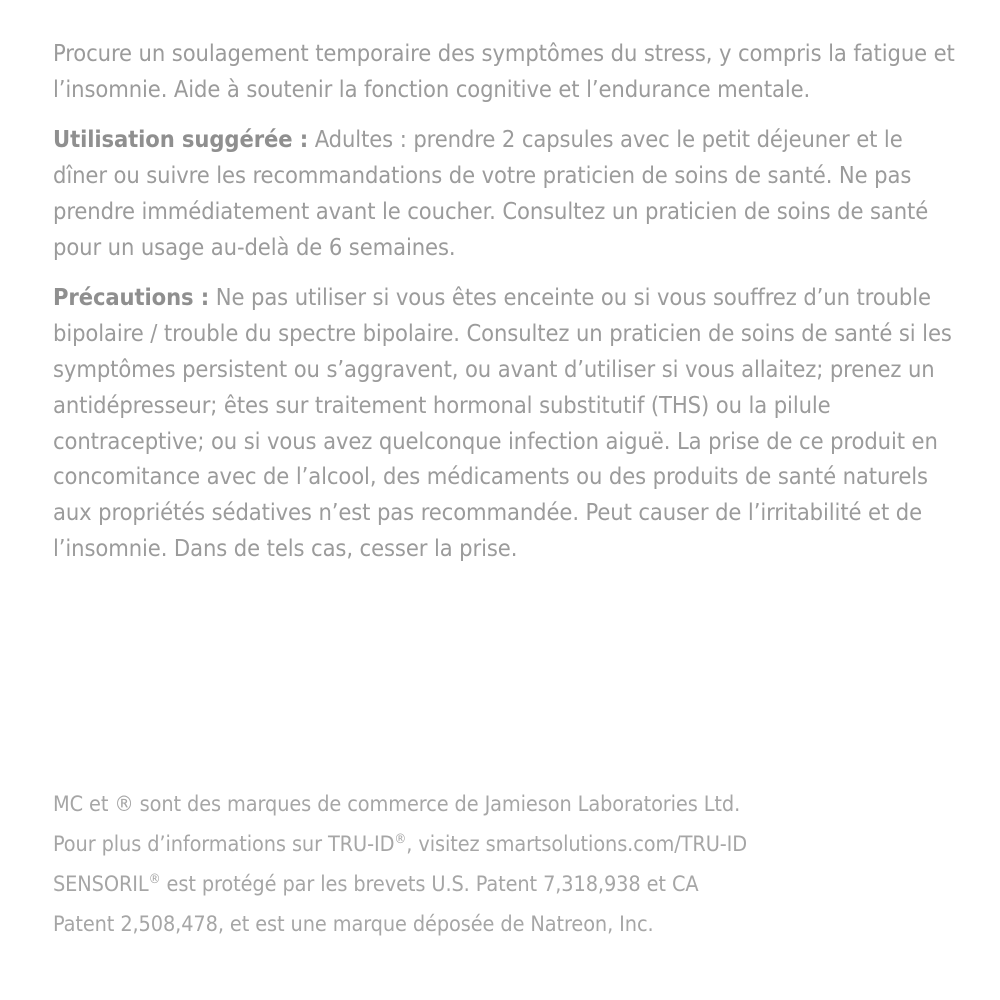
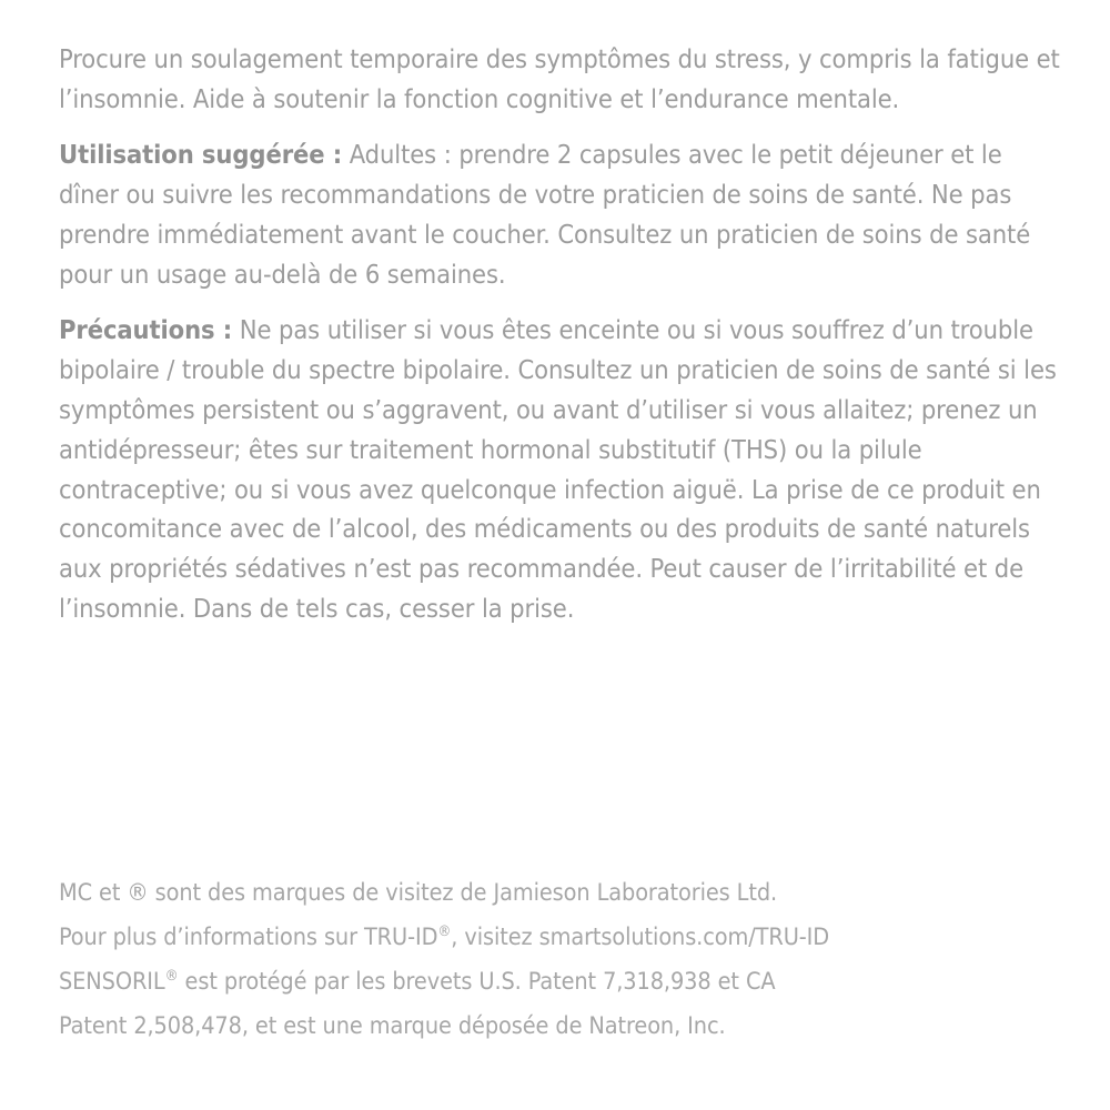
  Procure un soulagement temporaire des symptômes du stress, y compris la fatigue et l’insomnie. Aide à soutenir la fonction cognitive et l’endurance mentale.
  Utilisation suggérée : Adultes : prendre 2 capsules avec le petit déjeuner et le dîner ou suivre les recommandations de votre praticien de soins de santé. Ne pas prendre immédiatement avant le coucher. Consultez un praticien de soins de santé pour un usage au-delà de 6 semaines.
  Précautions : Ne pas utiliser si vous êtes enceinte ou si vous souffrez d’un trouble bipolaire / trouble du spectre bipolaire. Consultez un praticien de soins de santé si les symptômes persistent ou s’aggravent, ou avant d’utiliser si vous allaitez; prenez un antidépresseur; êtes sur traitement hormonal substitutif (THS) ou la pilule contraceptive; ou si vous avez quelconque infection aiguë. La prise de ce produit en concomitance avec de l’alcool, des médicaments ou des produits de santé naturels aux propriétés sédatives n’est pas recommandée. Peut causer de l’irritabilité et de l’insomnie. Dans de tels cas, cesser la prise.
- MC et ® sont des marques de commerce de Jamieson Laboratories Ltd.
+ MC et ® sont des marques de visitez de Jamieson Laboratories Ltd.
  Pour plus d’informations sur TRU-ID®, visitez smartsolutions.com/TRU-ID
  SENSORIL® est protégé par les brevets U.S. Patent 7,318,938 et CA
  Patent 2,508,478, et est une marque déposée de Natreon, Inc.
